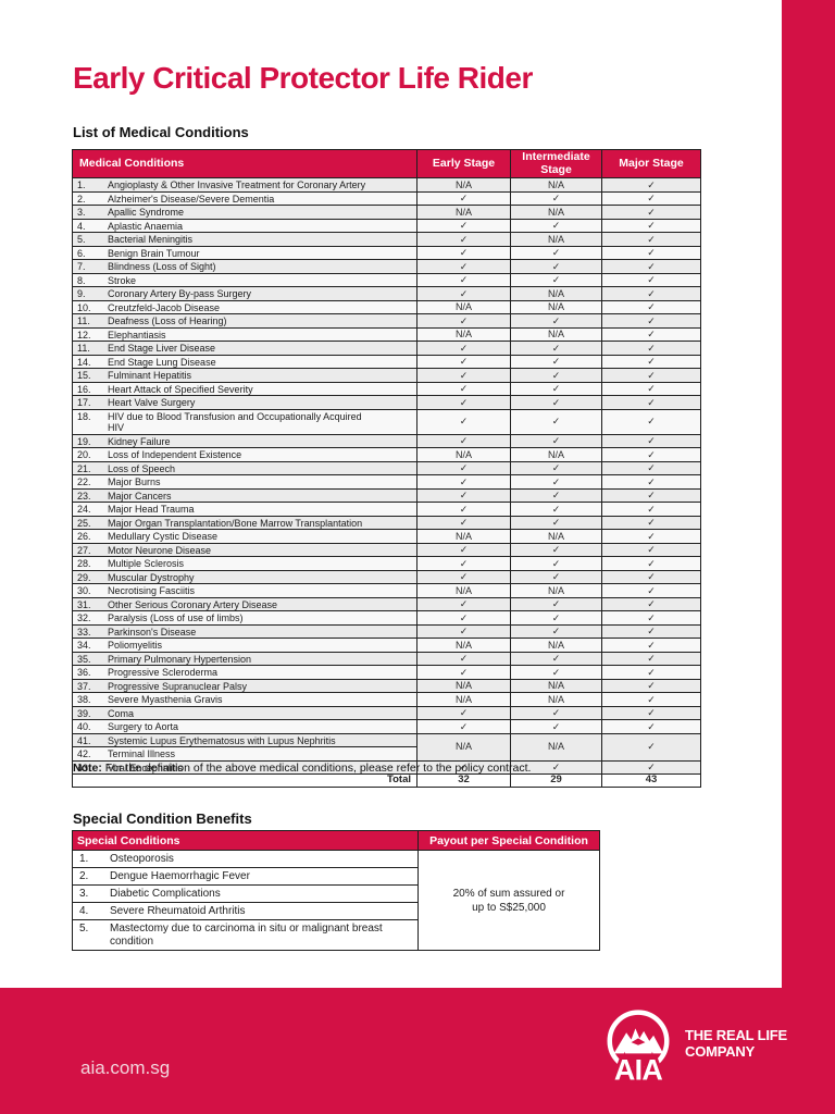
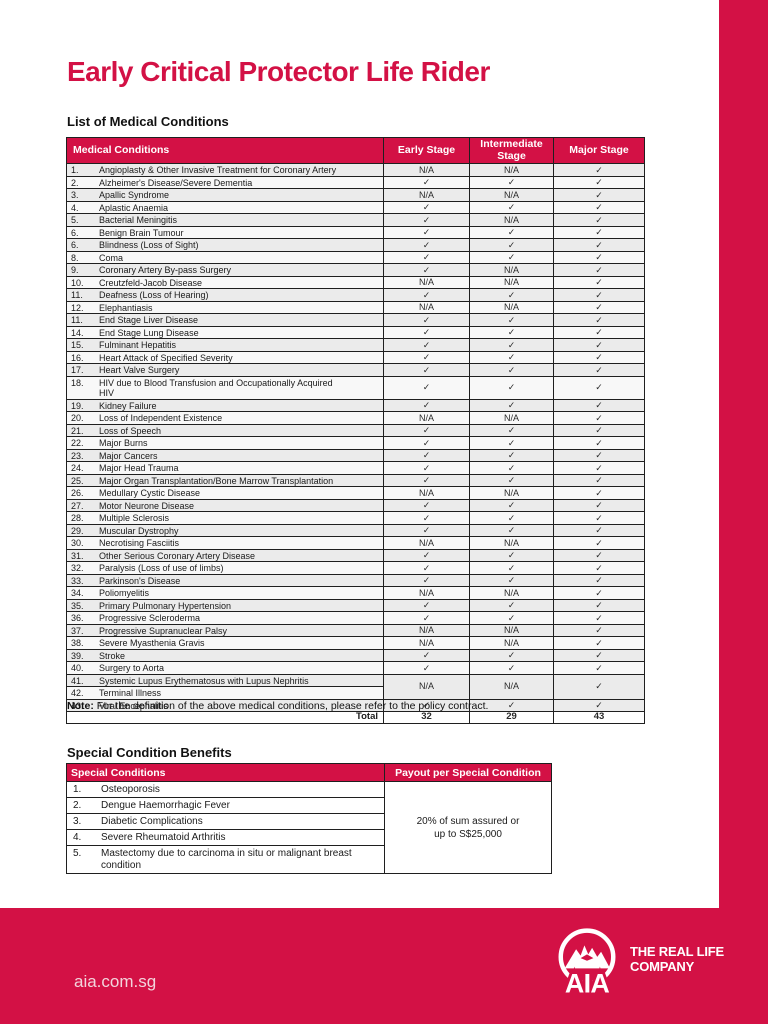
  Early Critical Protector Life Rider
  List of Medical Conditions
  Medical Conditions	Early Stage	Intermediate Stage	Major Stage
  1. Angioplasty & Other Invasive Treatment for Coronary Artery	N/A	N/A	✓
  2. Alzheimer's Disease/Severe Dementia	✓	✓	✓
  3. Apallic Syndrome	N/A	N/A	✓
  4. Aplastic Anaemia	✓	✓	✓
  5. Bacterial Meningitis	✓	N/A	✓
  6. Benign Brain Tumour	✓	✓	✓
- 7. Blindness (Loss of Sight)	✓	✓	✓
+ 6. Blindness (Loss of Sight)	✓	✓	✓
- 8. Stroke	✓	✓	✓
+ 8. Coma	✓	✓	✓
  9. Coronary Artery By-pass Surgery	✓	N/A	✓
  10. Creutzfeld-Jacob Disease	N/A	N/A	✓
  11. Deafness (Loss of Hearing)	✓	✓	✓
  12. Elephantiasis	N/A	N/A	✓
  11. End Stage Liver Disease	✓	✓	✓
  14. End Stage Lung Disease	✓	✓	✓
  15. Fulminant Hepatitis	✓	✓	✓
  16. Heart Attack of Specified Severity	✓	✓	✓
  17. Heart Valve Surgery	✓	✓	✓
  18. HIV due to Blood Transfusion and Occupationally Acquired HIV	✓	✓	✓
  19. Kidney Failure	✓	✓	✓
  20. Loss of Independent Existence	N/A	N/A	✓
  21. Loss of Speech	✓	✓	✓
  22. Major Burns	✓	✓	✓
  23. Major Cancers	✓	✓	✓
  24. Major Head Trauma	✓	✓	✓
  25. Major Organ Transplantation/Bone Marrow Transplantation	✓	✓	✓
  26. Medullary Cystic Disease	N/A	N/A	✓
  27. Motor Neurone Disease	✓	✓	✓
  28. Multiple Sclerosis	✓	✓	✓
  29. Muscular Dystrophy	✓	✓	✓
  30. Necrotising Fasciitis	N/A	N/A	✓
  31. Other Serious Coronary Artery Disease	✓	✓	✓
  32. Paralysis (Loss of use of limbs)	✓	✓	✓
  33. Parkinson's Disease	✓	✓	✓
  34. Poliomyelitis	N/A	N/A	✓
  35. Primary Pulmonary Hypertension	✓	✓	✓
  36. Progressive Scleroderma	✓	✓	✓
  37. Progressive Supranuclear Palsy	N/A	N/A	✓
  38. Severe Myasthenia Gravis	N/A	N/A	✓
- 39. Coma	✓	✓	✓
+ 39. Stroke	✓	✓	✓
  40. Surgery to Aorta	✓	✓	✓
  41. Systemic Lupus Erythematosus with Lupus Nephritis	N/A	N/A	✓
  42. Terminal Illness
  43. Viral Encephalitis	✓	✓	✓
  Total	32	29	43
  Note: For the definition of the above medical conditions, please refer to the policy contract.
  Special Condition Benefits
  Special Conditions	Payout per Special Condition
  1. Osteoporosis	20% of sum assured orup to S$25,000
  2. Dengue Haemorrhagic Fever
  3. Diabetic Complications
  4. Severe Rheumatoid Arthritis
  5. Mastectomy due to carcinoma in situ or malignant breast condition
  AIA
  THE REAL LIFE
  COMPANY
  aia.com.sg
